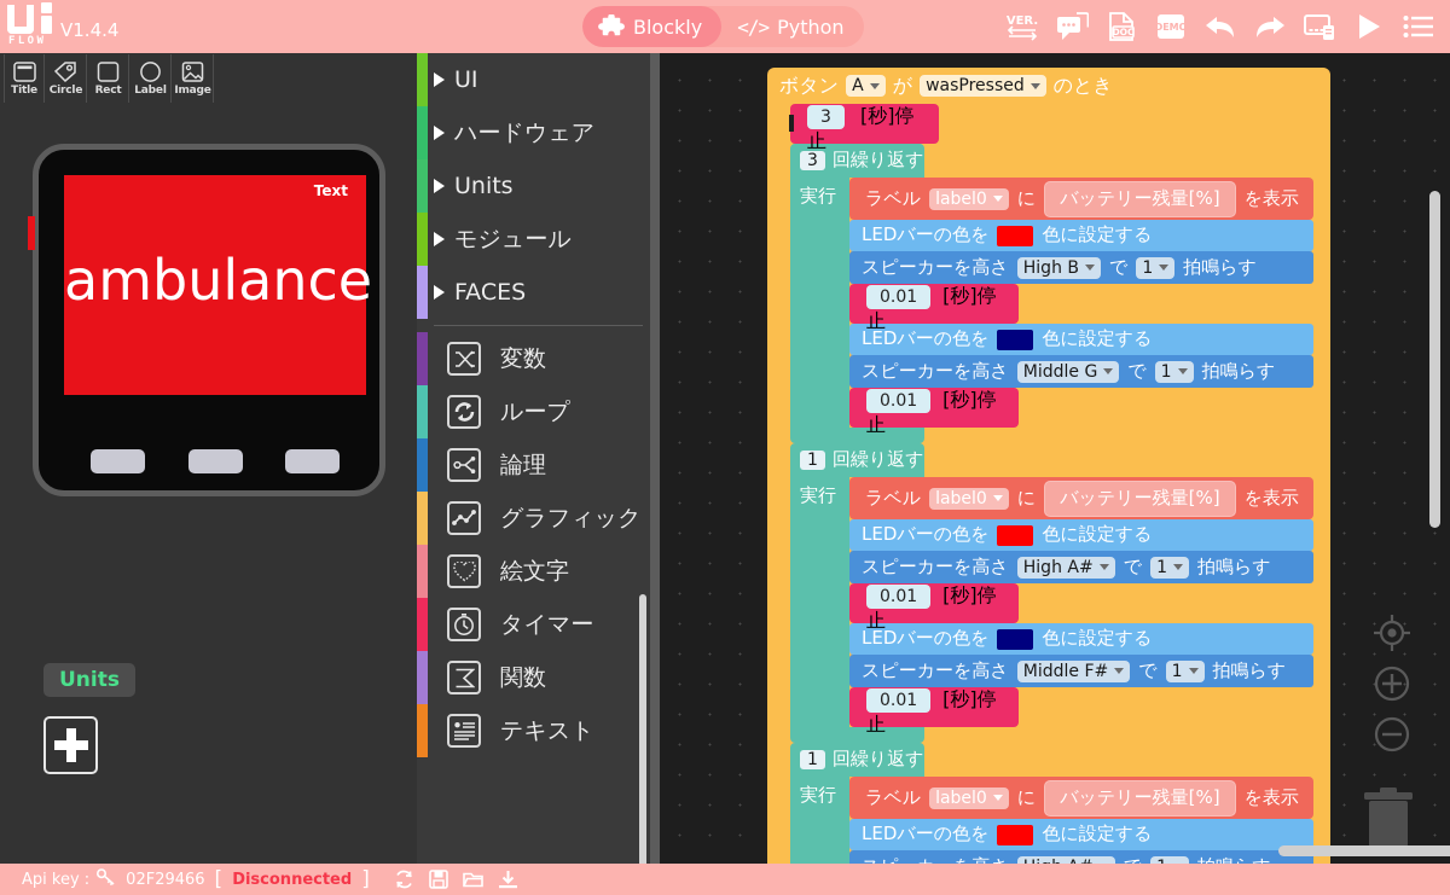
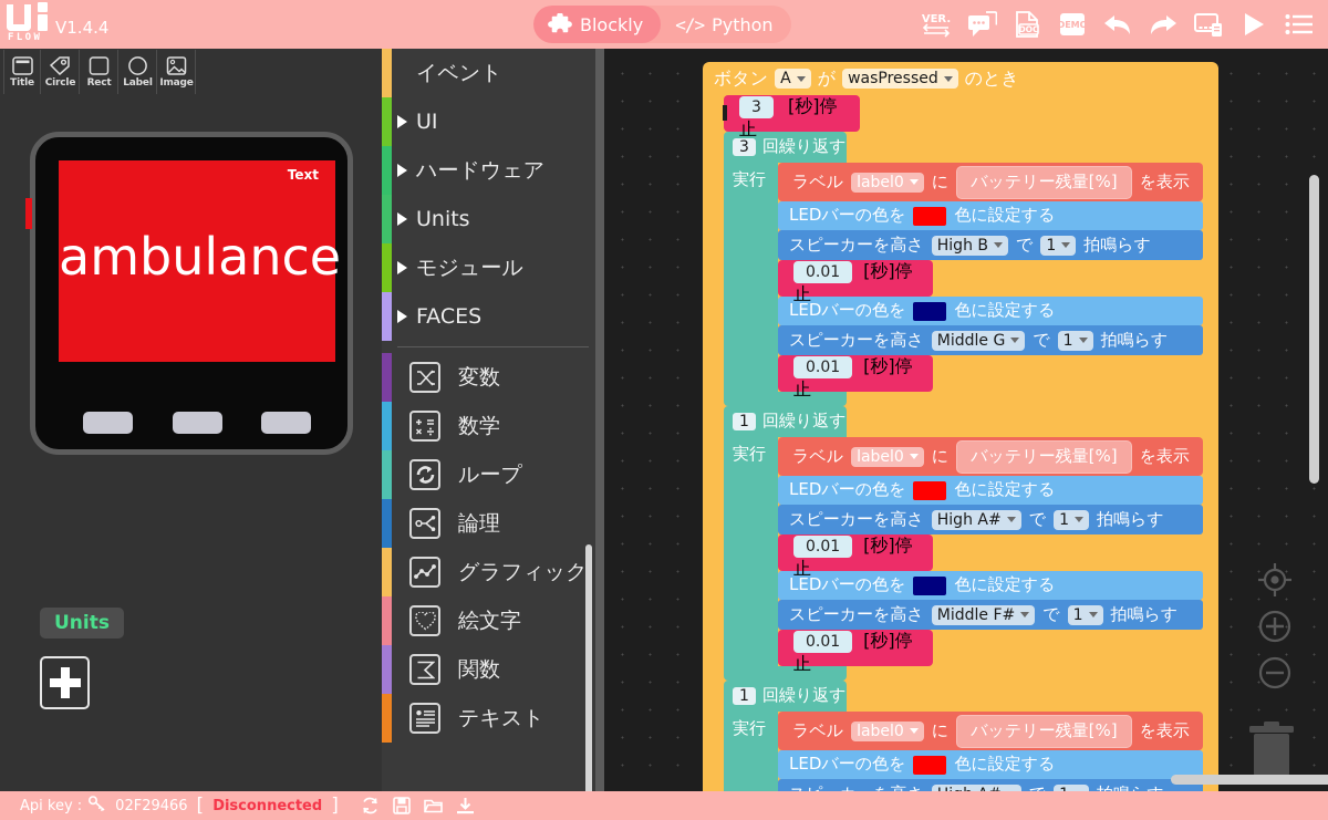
  FLOW
  V1.4.4
  Blockly
  </>
  Python
  VER.
  DOC
  DEMO
  Title
  Circle
  Rect
  Label
  Image
  Text
  ambulance
  Units
+ イベント
  UI
  ハードウェア
  Units
  モジュール
  FACES
  変数
+ 数学
  ループ
  論理
  グラフィック
  絵文字
- タイマー
  関数
  テキスト
  ボタン
  A
  が
  wasPressed
  のとき
  3 [秒]停止
  3
  回繰り返す
  実行
  ラベル
  label0
  に
  バッテリー残量[%]
  を表示
  LEDバーの色を
  色に設定する
  スピーカーを高さ
  High B
  で
  1
  拍鳴らす
  0.01 [秒]停止
  LEDバーの色を
  色に設定する
  スピーカーを高さ
  Middle G
  で
  1
  拍鳴らす
  0.01 [秒]停止
  1
  回繰り返す
  実行
  ラベル
  label0
  に
  バッテリー残量[%]
  を表示
  LEDバーの色を
  色に設定する
  スピーカーを高さ
  High A#
  で
  1
  拍鳴らす
  0.01 [秒]停止
  LEDバーの色を
  色に設定する
  スピーカーを高さ
  Middle F#
  で
  1
  拍鳴らす
  0.01 [秒]停止
  1
  回繰り返す
  実行
  ラベル
  label0
  に
  バッテリー残量[%]
  を表示
  LEDバーの色を
  色に設定する
  Api key :
  02F29466
  [
  Disconnected
  ]
